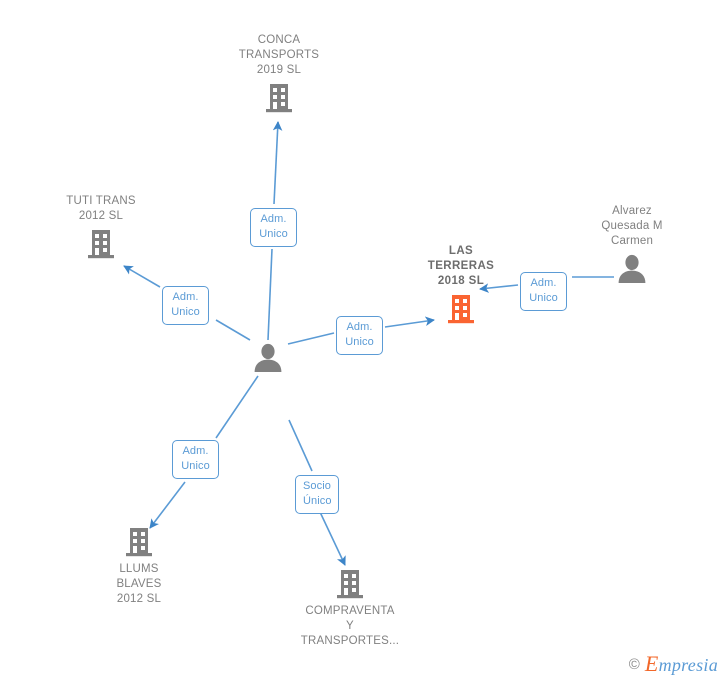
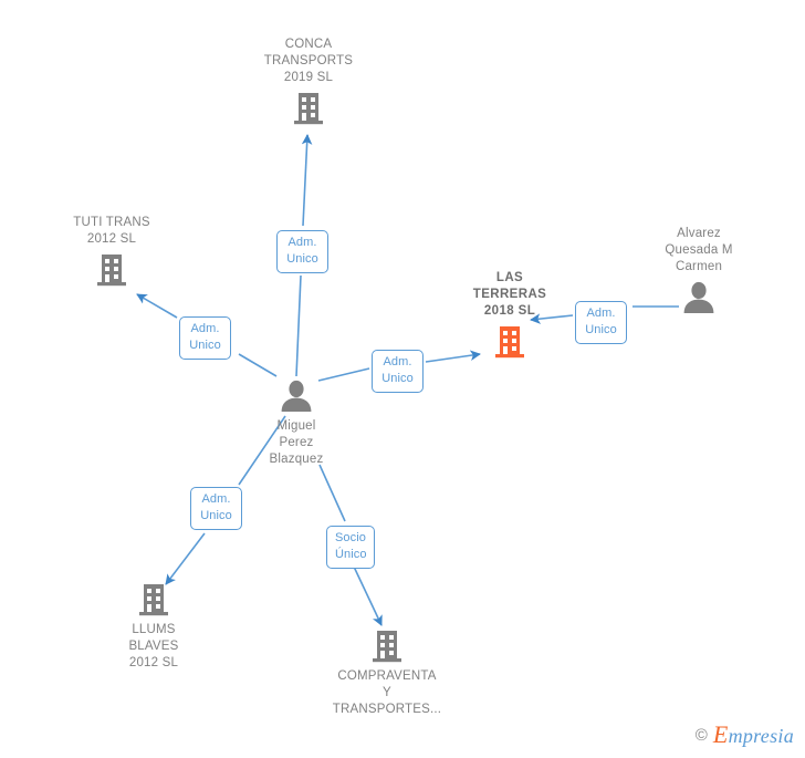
  CONCA
  TRANSPORTS
  2019 SL
  TUTI TRANS
  2012 SL
  LAS
  TERRERAS
  2018 SL
  Alvarez
  Quesada M
  Carmen
+ Miguel
+ Perez
+ Blazquez
  LLUMS
  BLAVES
  2012 SL
  COMPRAVENTA
  Y
  TRANSPORTES...
  Adm.
  Unico
  Adm.
  Unico
  Adm.
  Unico
  Adm.
  Unico
  Adm.
  Unico
  Socio
  Único
  ©
  Empresia
